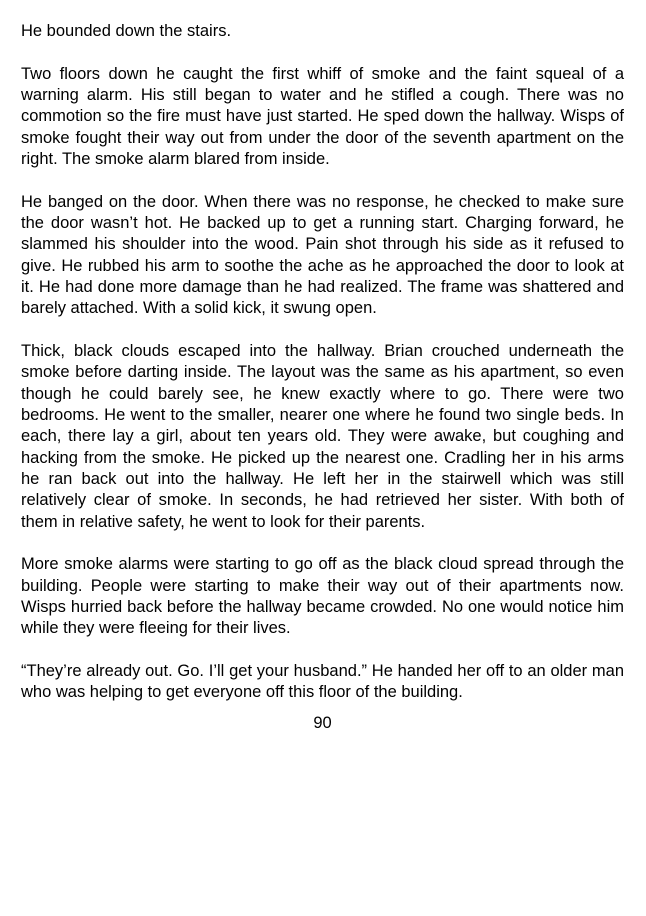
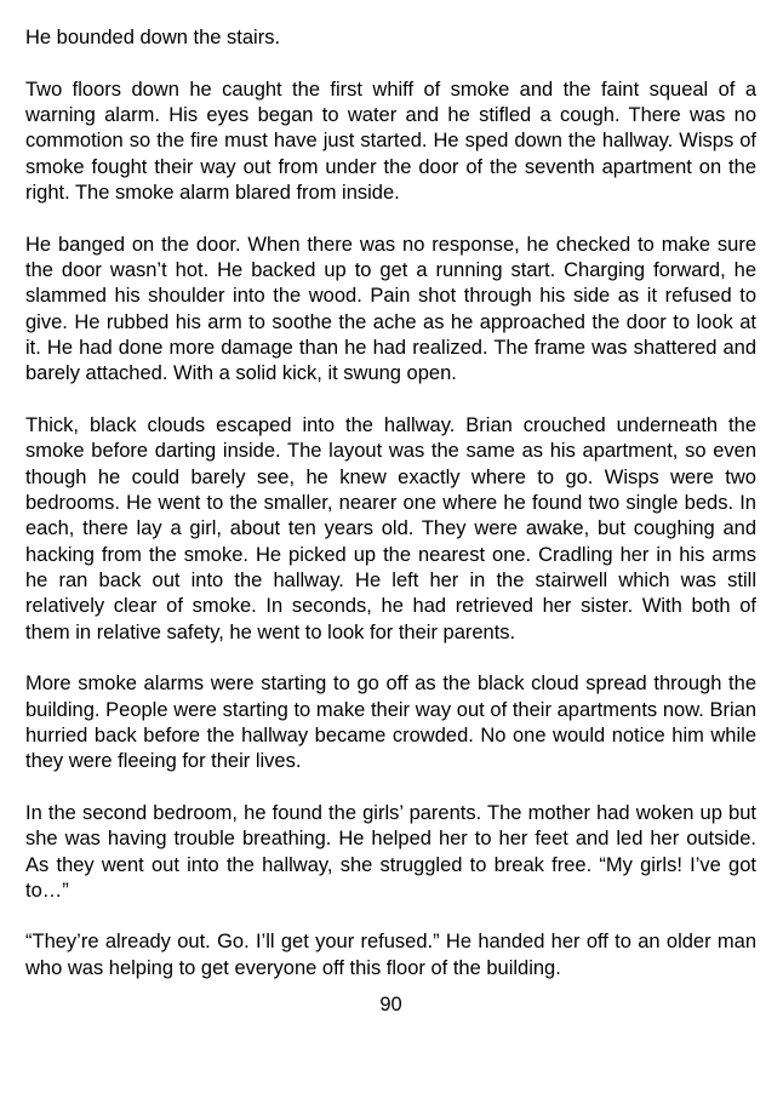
  He bounded down the stairs.
- Two floors down he caught the first whiff of smoke and the faint squeal of a warning alarm. His still began to water and he stifled a cough. There was no commotion so the fire must have just started. He sped down the hallway. Wisps of smoke fought their way out from under the door of the seventh apartment on the right. The smoke alarm blared from inside.
+ Two floors down he caught the first whiff of smoke and the faint squeal of a warning alarm. His eyes began to water and he stifled a cough. There was no commotion so the fire must have just started. He sped down the hallway. Wisps of smoke fought their way out from under the door of the seventh apartment on the right. The smoke alarm blared from inside.
  He banged on the door. When there was no response, he checked to make sure the door wasn’t hot. He backed up to get a running start. Charging forward, he slammed his shoulder into the wood. Pain shot through his side as it refused to give. He rubbed his arm to soothe the ache as he approached the door to look at it. He had done more damage than he had realized. The frame was shattered and barely attached. With a solid kick, it swung open.
- Thick, black clouds escaped into the hallway. Brian crouched underneath the smoke before darting inside. The layout was the same as his apartment, so even though he could barely see, he knew exactly where to go. There were two bedrooms. He went to the smaller, nearer one where he found two single beds. In each, there lay a girl, about ten years old. They were awake, but coughing and hacking from the smoke. He picked up the nearest one. Cradling her in his arms he ran back out into the hallway. He left her in the stairwell which was still relatively clear of smoke. In seconds, he had retrieved her sister. With both of them in relative safety, he went to look for their parents.
+ Thick, black clouds escaped into the hallway. Brian crouched underneath the smoke before darting inside. The layout was the same as his apartment, so even though he could barely see, he knew exactly where to go. Wisps were two bedrooms. He went to the smaller, nearer one where he found two single beds. In each, there lay a girl, about ten years old. They were awake, but coughing and hacking from the smoke. He picked up the nearest one. Cradling her in his arms he ran back out into the hallway. He left her in the stairwell which was still relatively clear of smoke. In seconds, he had retrieved her sister. With both of them in relative safety, he went to look for their parents.
- More smoke alarms were starting to go off as the black cloud spread through the building. People were starting to make their way out of their apartments now. Wisps hurried back before the hallway became crowded. No one would notice him while they were fleeing for their lives.
+ More smoke alarms were starting to go off as the black cloud spread through the building. People were starting to make their way out of their apartments now. Brian hurried back before the hallway became crowded. No one would notice him while they were fleeing for their lives.
+ In the second bedroom, he found the girls’ parents. The mother had woken up but she was having trouble breathing. He helped her to her feet and led her outside. As they went out into the hallway, she struggled to break free. “My girls! I’ve got to…”
- “They’re already out. Go. I’ll get your husband.” He handed her off to an older man who was helping to get everyone off this floor of the building.
+ “They’re already out. Go. I’ll get your refused.” He handed her off to an older man who was helping to get everyone off this floor of the building.
  90
